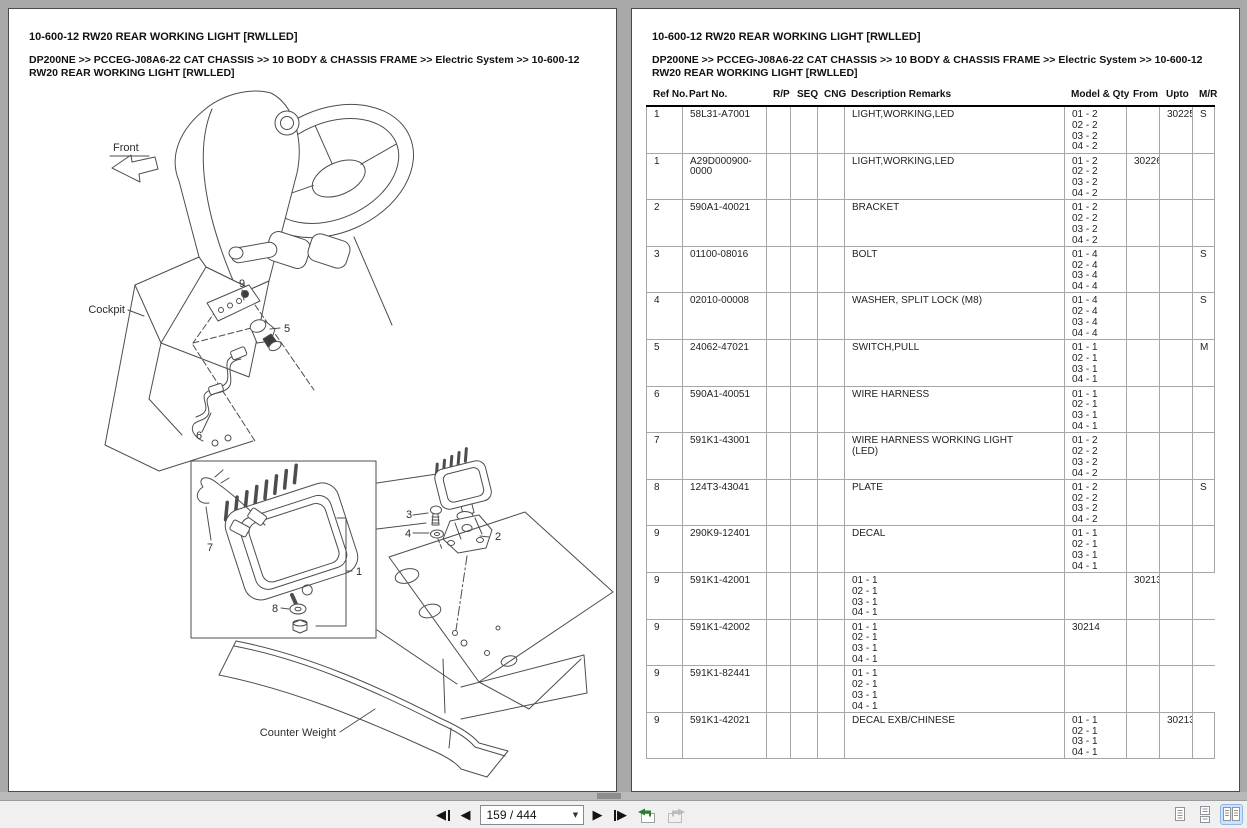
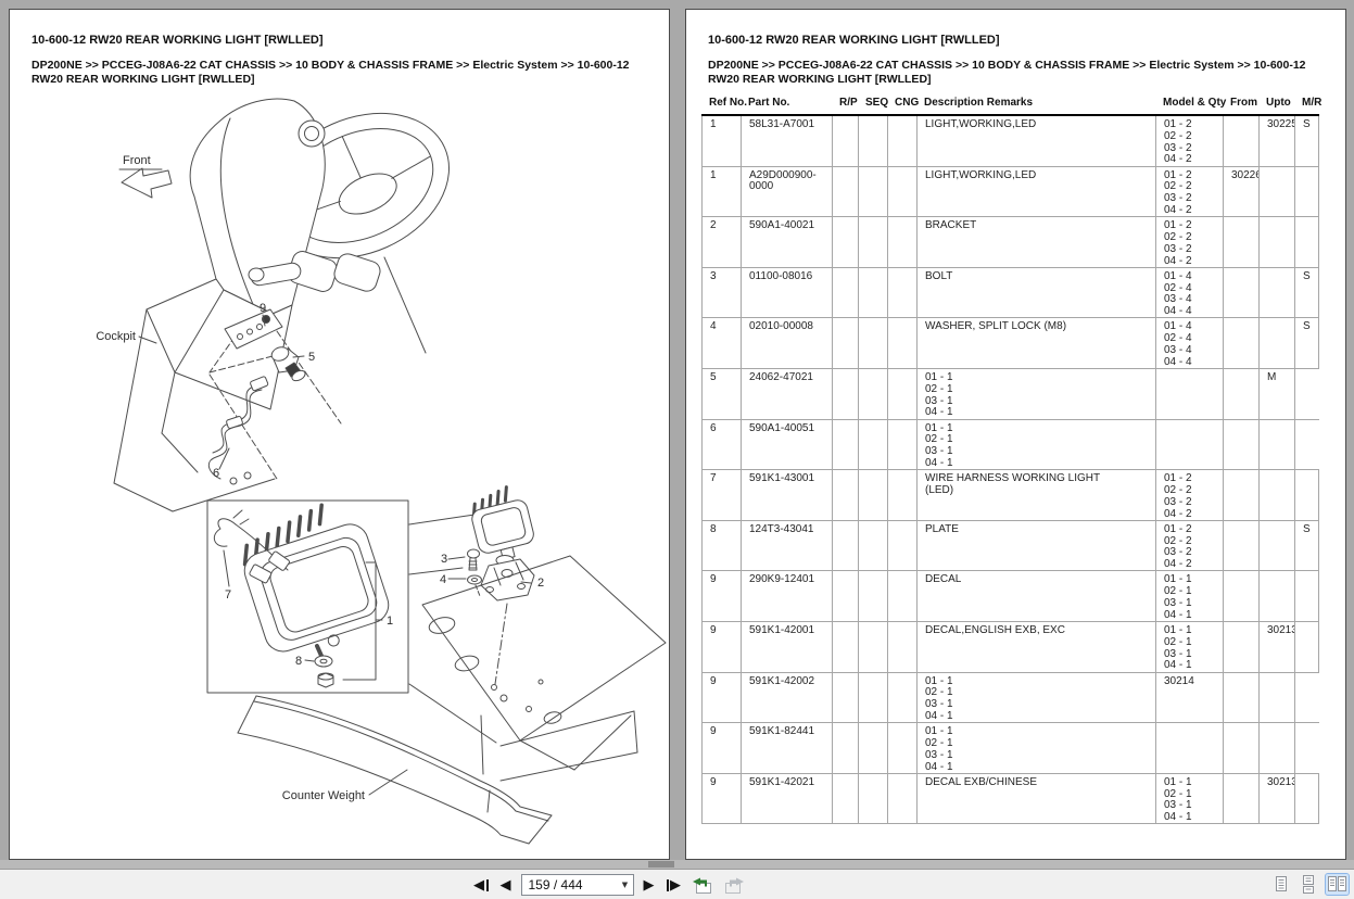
  10-600-12 RW20 REAR WORKING LIGHT [RWLLED]
  DP200NE >> PCCEG-J08A6-22 CAT CHASSIS >> 10 BODY & CHASSIS FRAME >> Electric System >> 10-600-12 RW20 REAR WORKING LIGHT [RWLLED]
  Front
  Cockpit
  Counter Weight
  9
  5
  6
  7
  8
  1
  3
  4
  2
  10-600-12 RW20 REAR WORKING LIGHT [RWLLED]
  DP200NE >> PCCEG-J08A6-22 CAT CHASSIS >> 10 BODY & CHASSIS FRAME >> Electric System >> 10-600-12 RW20 REAR WORKING LIGHT [RWLLED]
  Ref No.
  Part No.
  R/P
  SEQ
  CNG
  Description Remarks
  Model & Qty
  From
  Upto
  M/R
  1
  58L31-A7001
  LIGHT,WORKING,LED
  01 - 2
  02 - 2
  03 - 2
  04 - 2
  30225
  S
  1
  A29D000900-0000
  LIGHT,WORKING,LED
  01 - 2
  02 - 2
  03 - 2
  04 - 2
  30226
  2
  590A1-40021
  BRACKET
  01 - 2
  02 - 2
  03 - 2
  04 - 2
  3
  01100-08016
  BOLT
  01 - 4
  02 - 4
  03 - 4
  04 - 4
  S
  4
  02010-00008
  WASHER, SPLIT LOCK (M8)
  01 - 4
  02 - 4
  03 - 4
  04 - 4
  S
  5
  24062-47021
- SWITCH,PULL
  01 - 1
  02 - 1
  03 - 1
  04 - 1
  M
  6
  590A1-40051
- WIRE HARNESS
  01 - 1
  02 - 1
  03 - 1
  04 - 1
  7
  591K1-43001
  WIRE HARNESS WORKING LIGHT
  (LED)
  01 - 2
  02 - 2
  03 - 2
  04 - 2
  8
  124T3-43041
  PLATE
  01 - 2
  02 - 2
  03 - 2
  04 - 2
  S
  9
  290K9-12401
  DECAL
  01 - 1
  02 - 1
  03 - 1
  04 - 1
  9
  591K1-42001
+ DECAL,ENGLISH EXB, EXC
  01 - 1
  02 - 1
  03 - 1
  04 - 1
  30213
  9
  591K1-42002
  01 - 1
  02 - 1
  03 - 1
  04 - 1
  30214
  9
  591K1-82441
  01 - 1
  02 - 1
  03 - 1
  04 - 1
  9
  591K1-42021
  DECAL EXB/CHINESE
  01 - 1
  02 - 1
  03 - 1
  04 - 1
  30213
  ◀
  ◀
  159 / 444
  ▼
  ▶
  ▶
